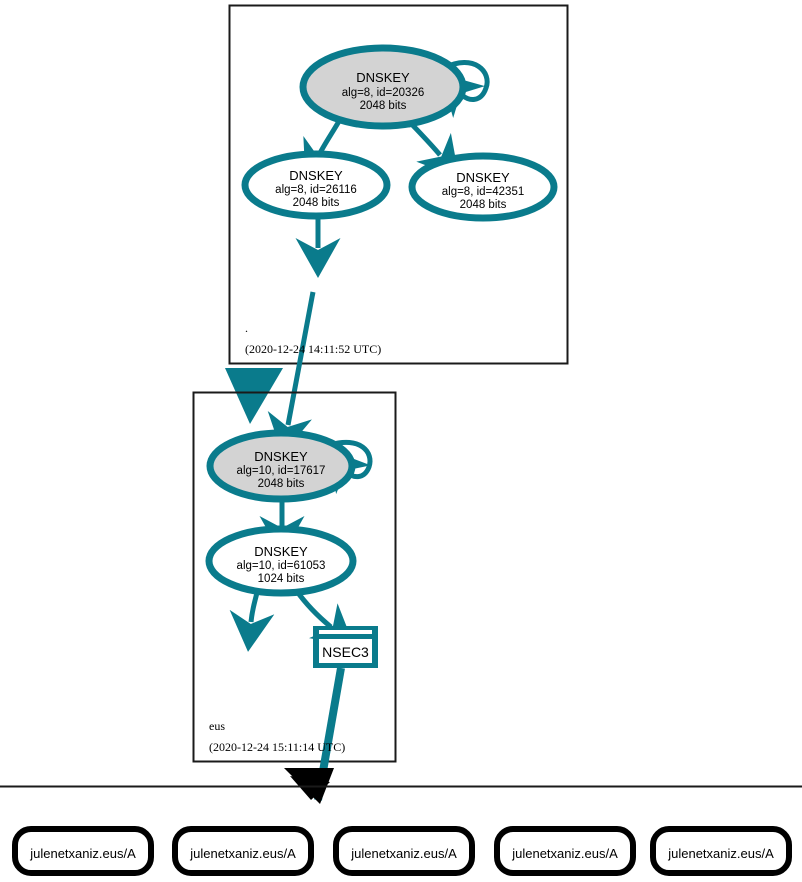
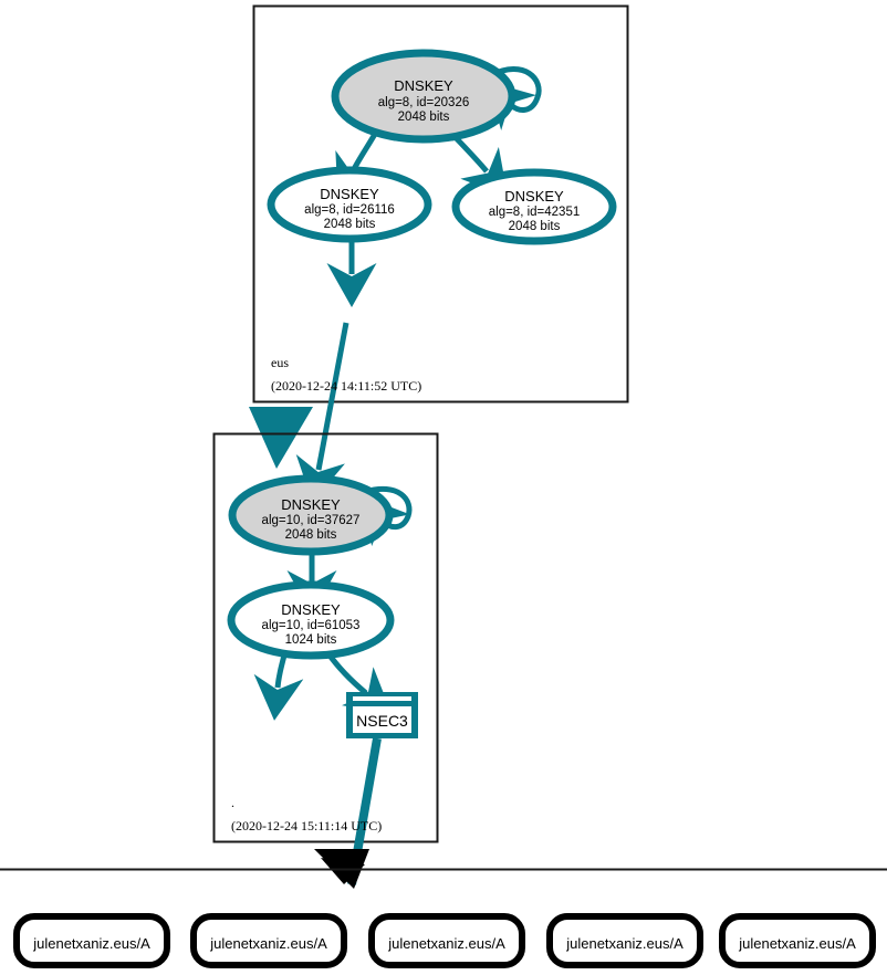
  DNSKEY
  alg=8, id=20326
  2048 bits
  DNSKEY
  alg=8, id=26116
  2048 bits
  DNSKEY
  alg=8, id=42351
  2048 bits
  DNSKEY
- alg=10, id=17617
+ alg=10, id=37627
  2048 bits
  DNSKEY
  alg=10, id=61053
  1024 bits
  NSEC3
  julenetxaniz.eus/A
  julenetxaniz.eus/A
  julenetxaniz.eus/A
  julenetxaniz.eus/A
  julenetxaniz.eus/A
- .
+ eus
  (2020-12-24 14:11:52 UTC)
- eus
+ .
  (2020-12-24 15:11:14 UTC)
